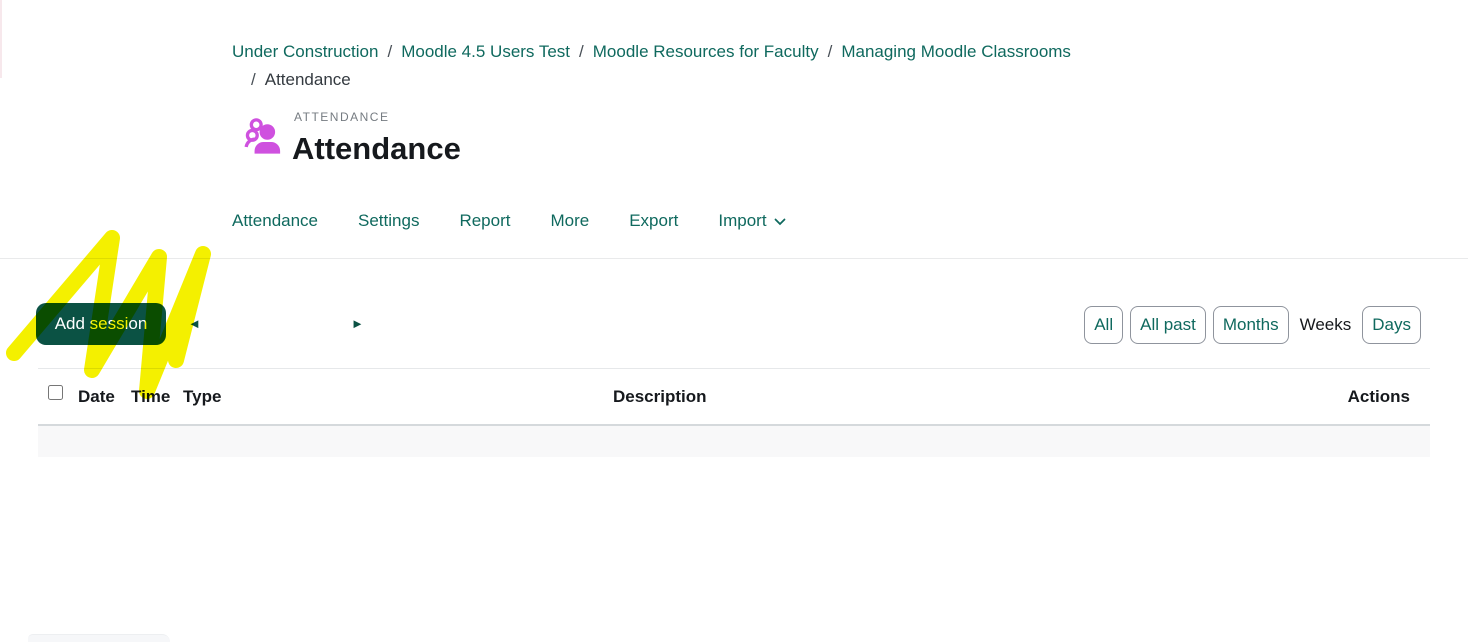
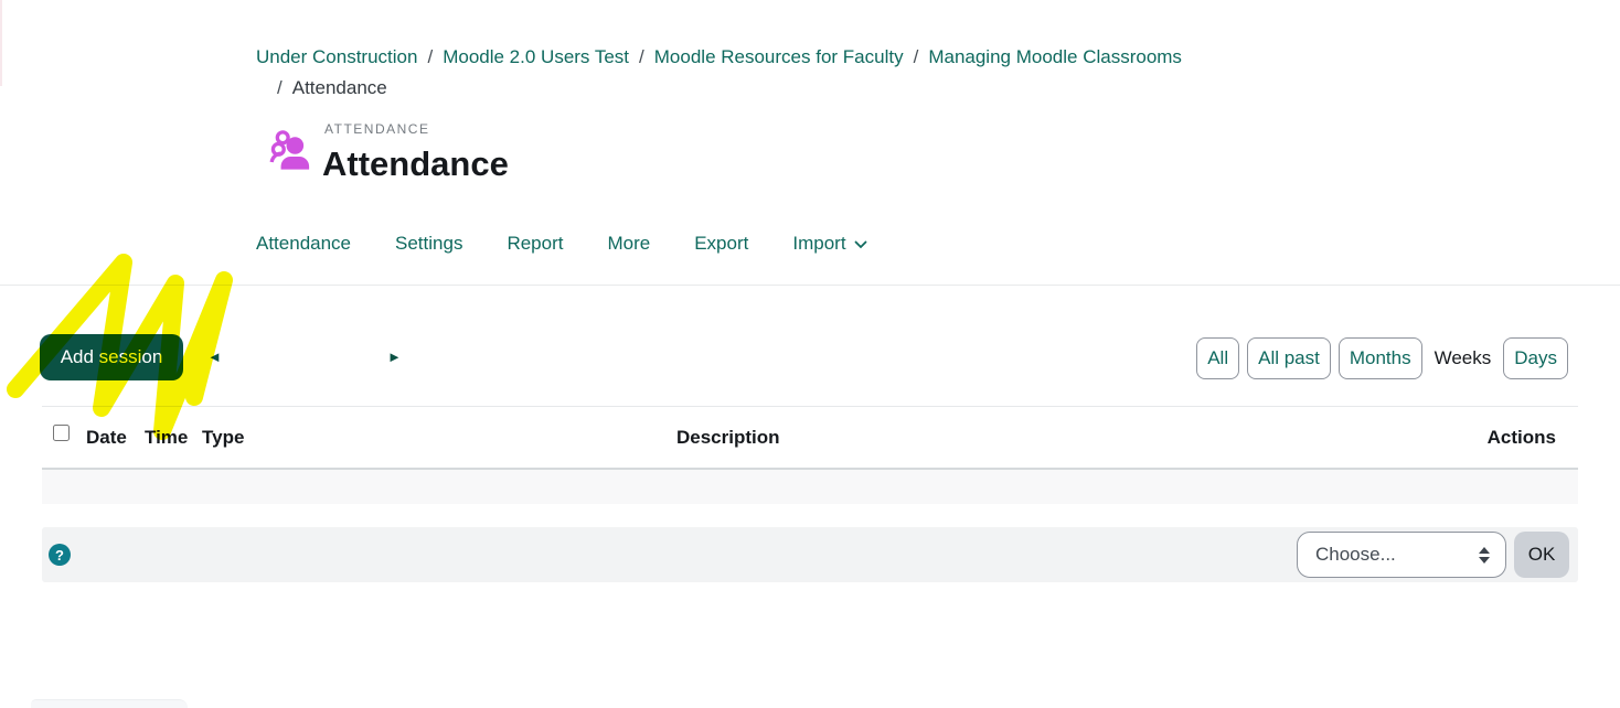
- Under Construction / Moodle 4.5 Users Test / Moodle Resources for Faculty / Managing Moodle Classrooms
+ Under Construction / Moodle 2.0 Users Test / Moodle Resources for Faculty / Managing Moodle Classrooms
  / Attendance
  ATTENDANCE
  Attendance
  Attendance
  Settings
  Report
  More
  Export
  Import
  ◄
  ►
  All
  All past
  Months
  Weeks
  Days
  Date
  Tme
  Type
  Description
  Actions
+ ?
+ Choose...
+ OK
